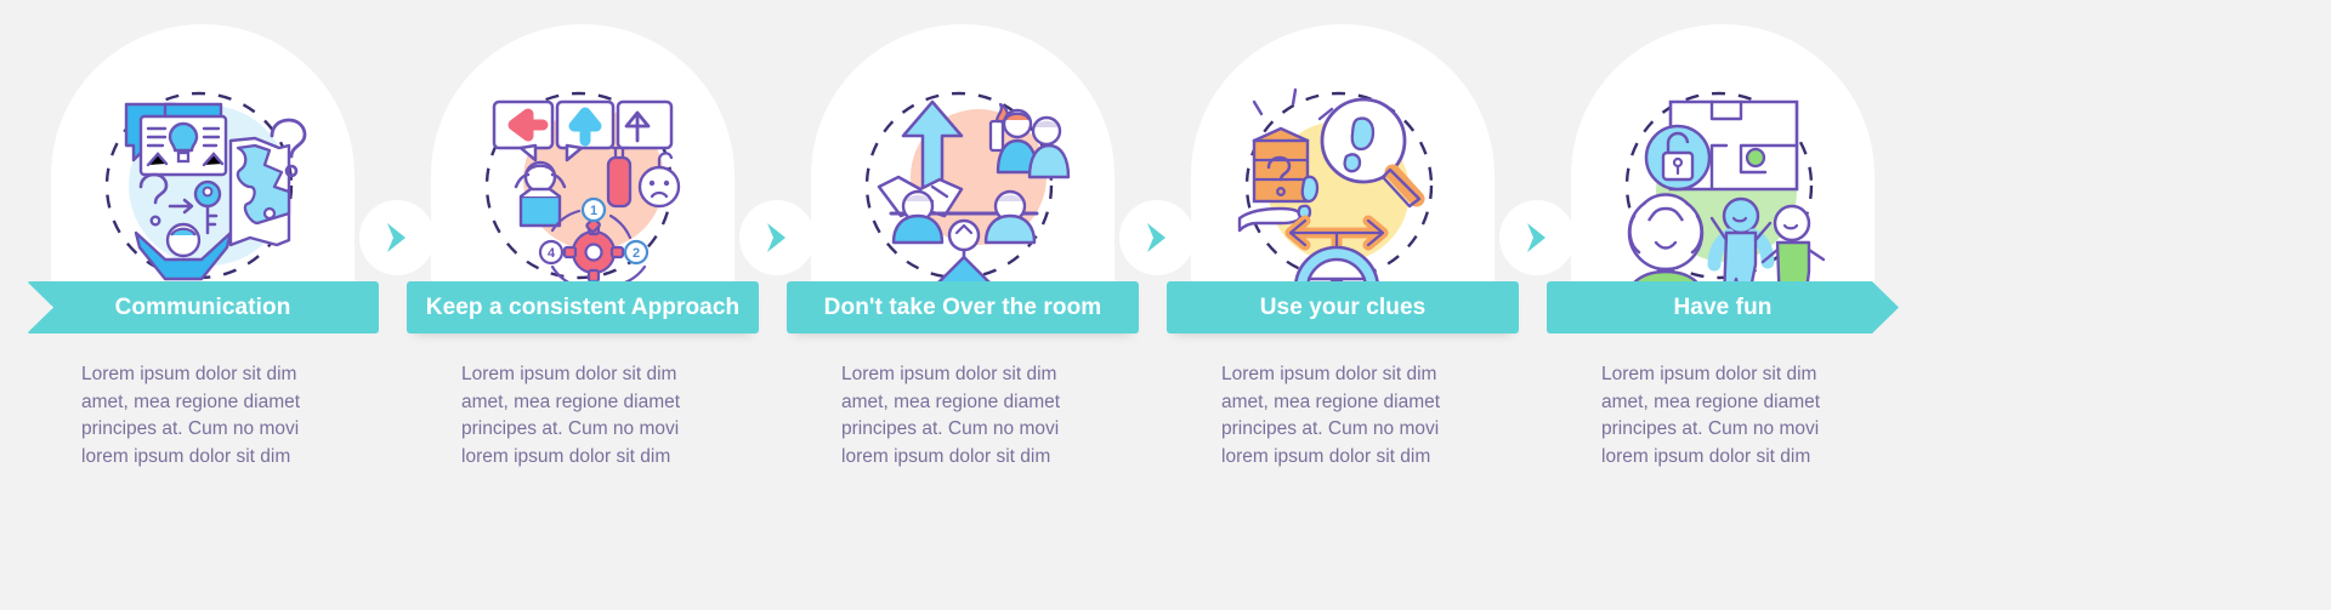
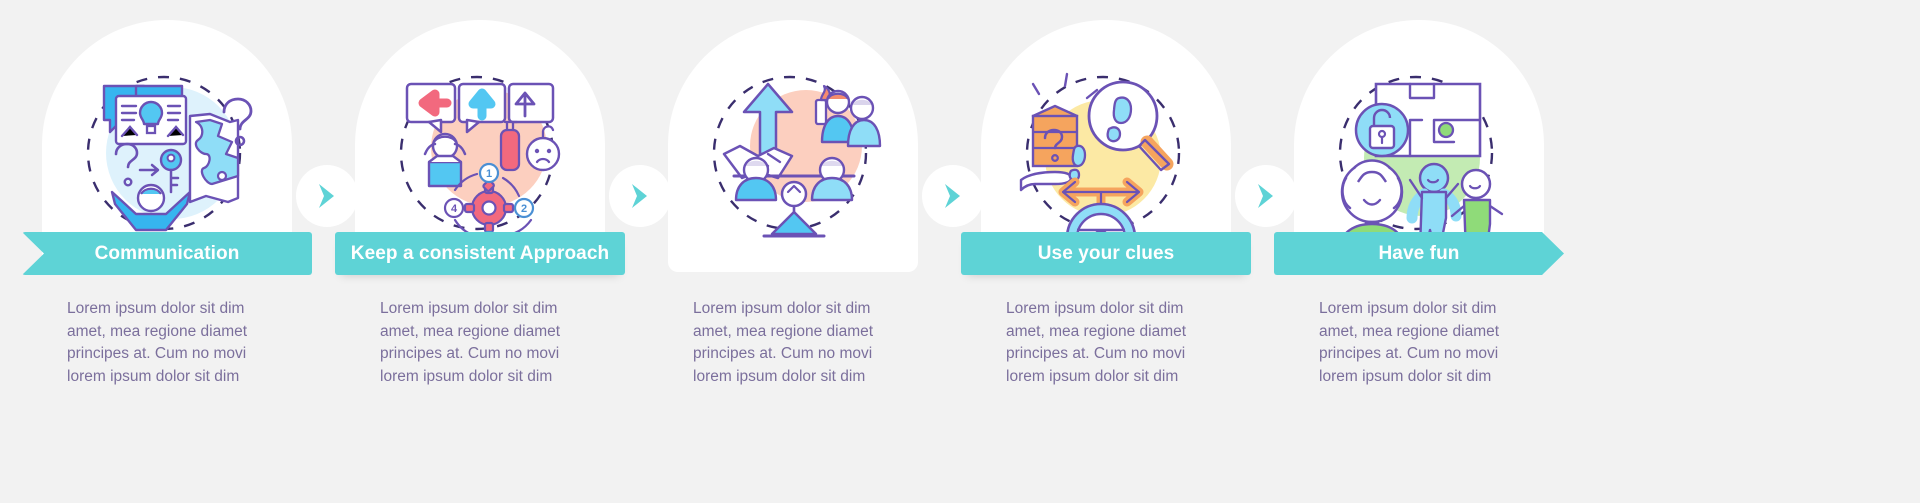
  Communication
  Lorem ipsum dolor sit dim amet, mea regione diamet principes at. Cum no movi lorem ipsum dolor sit dim
  1
  2
  4
  Keep a consistent Approach
  Lorem ipsum dolor sit dim amet, mea regione diamet principes at. Cum no movi lorem ipsum dolor sit dim
- Don't take Over the room
  Lorem ipsum dolor sit dim amet, mea regione diamet principes at. Cum no movi lorem ipsum dolor sit dim
  Use your clues
  Lorem ipsum dolor sit dim amet, mea regione diamet principes at. Cum no movi lorem ipsum dolor sit dim
  Have fun
  Lorem ipsum dolor sit dim amet, mea regione diamet principes at. Cum no movi lorem ipsum dolor sit dim
